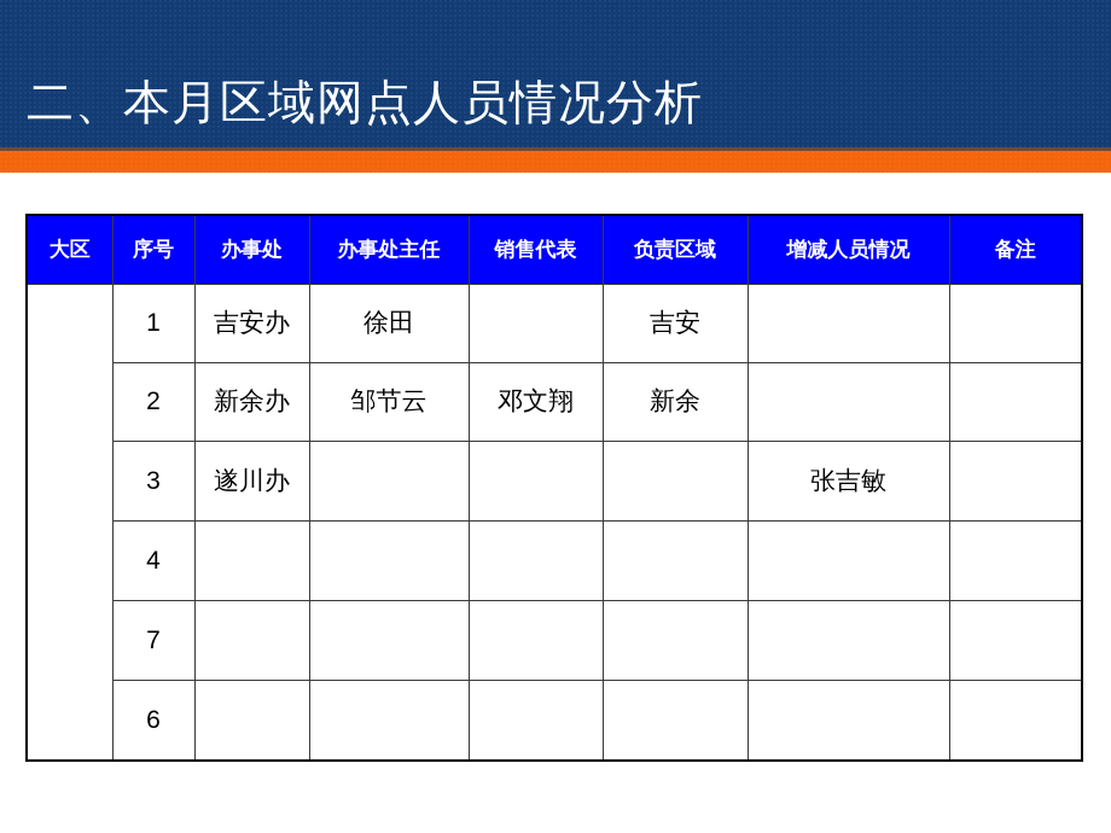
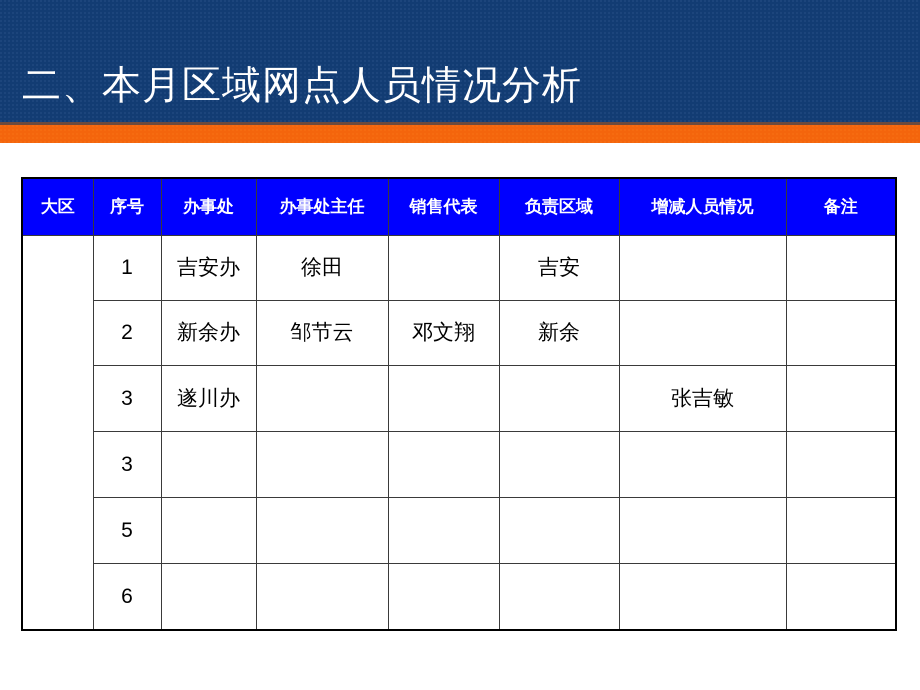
  二、本月区域网点人员情况分析
  大区	序号	办事处	办事处主任	销售代表	负责区域	增减人员情况	备注
  	1	吉安办	徐田		吉安
  2	新余办	邹节云	邓文翔	新余
  3	遂川办				张吉敏
- 4
+ 3
- 7
+ 5
  6
